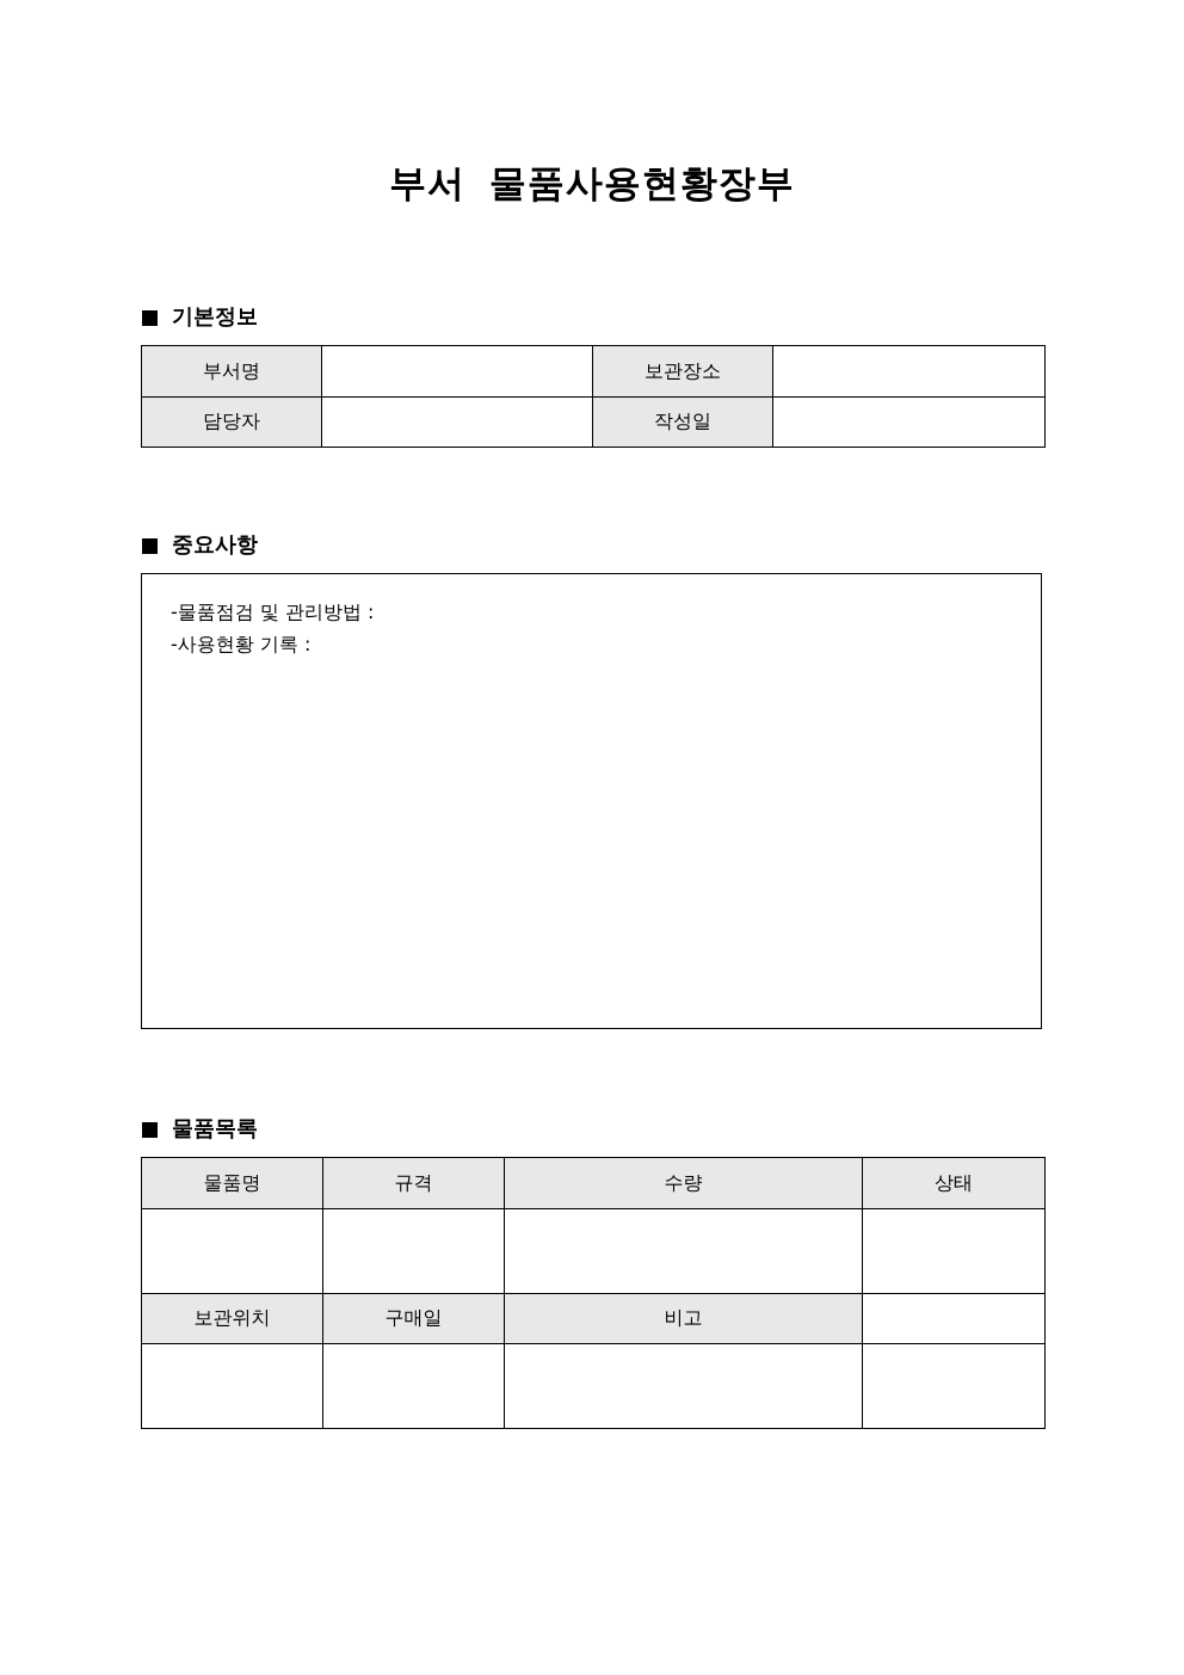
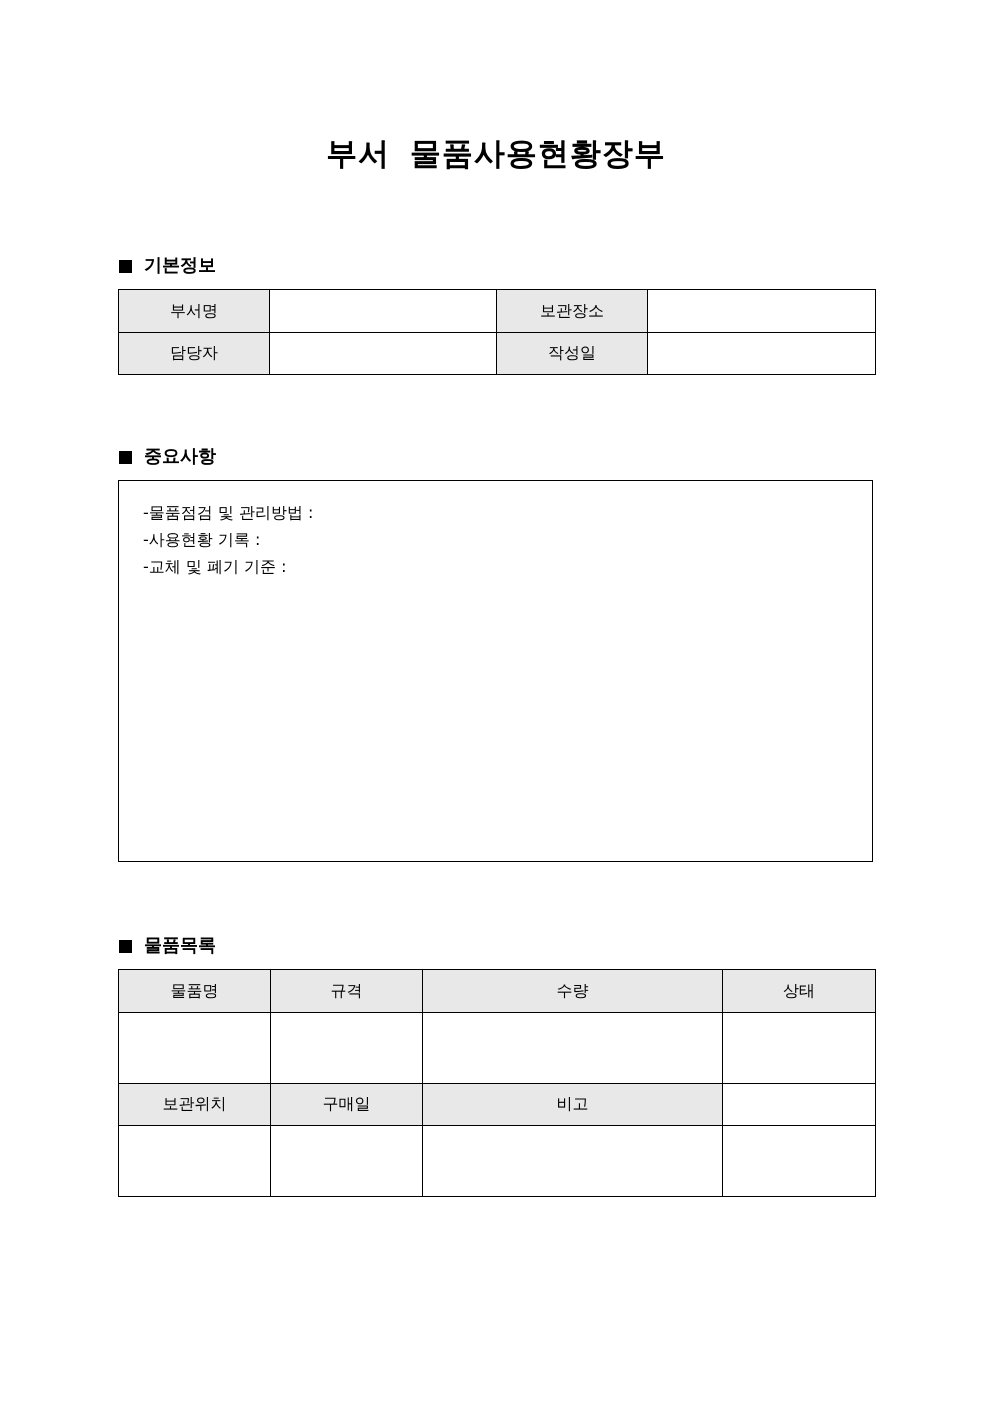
  부서 물품사용현황장부
  기본정보
  부서명		보관장소
  담당자		작성일
  중요사항
  -물품점검 및 관리방법 :
  -사용현황 기록 :
+ -교체 및 폐기 기준 :
  물품목록
  물품명	규격	수량	상태
  보관위치	구매일	비고
